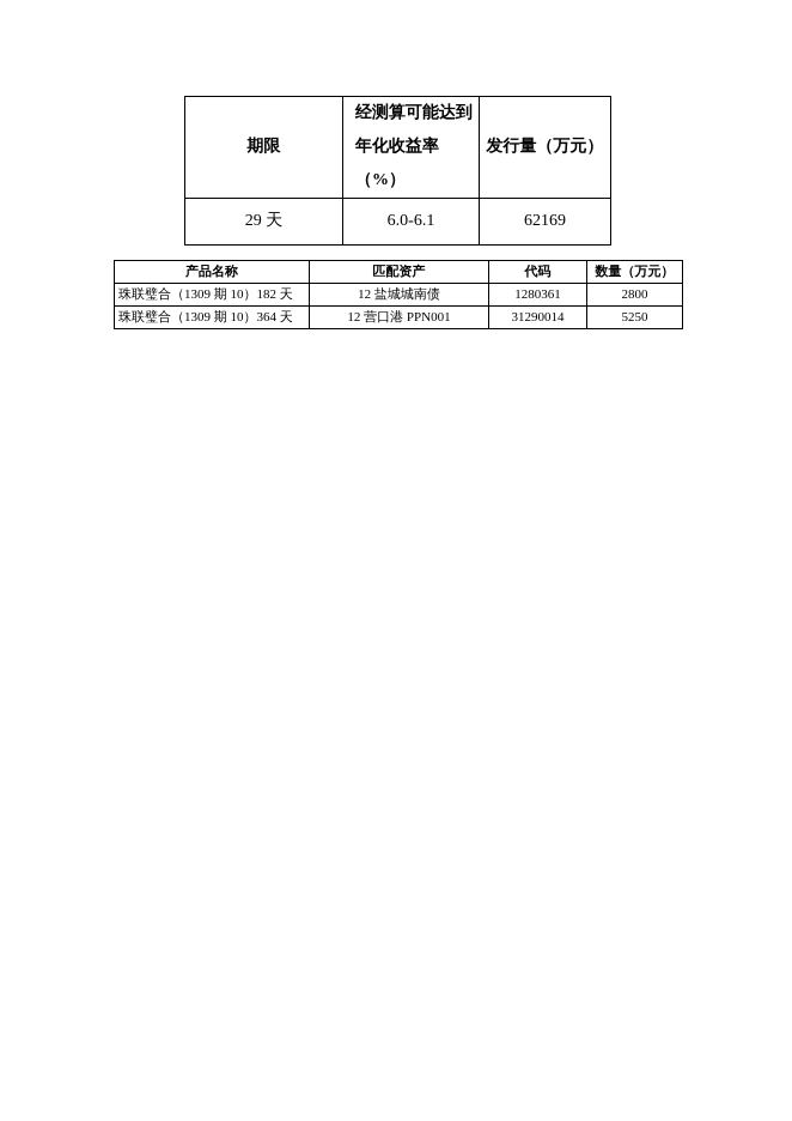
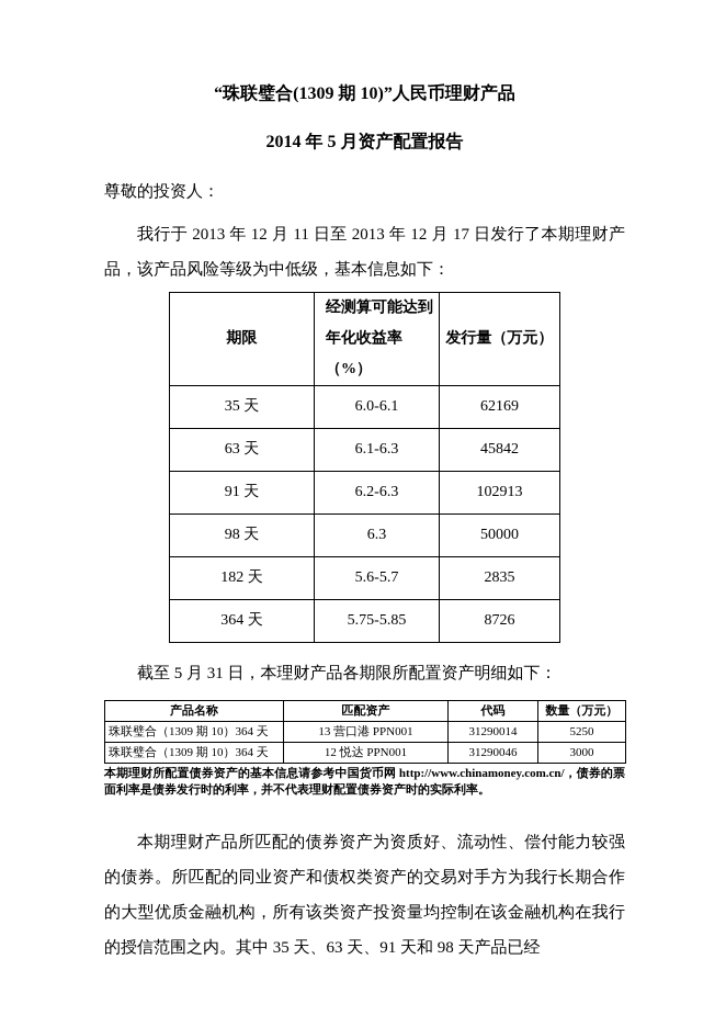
+ “珠联璧合(1309 期 10)”人民币理财产品
+ 2014 年 5 月资产配置报告
+ 尊敬的投资人：
+ 我行于 2013 年 12 月 11 日至 2013 年 12 月 17 日发行了本期理财产品，该产品风险等级为中低级，基本信息如下：
  期限	经测算可能达到年化收益率 （%）	发行量（万元）
- 29 天	6.0-6.1	62169
+ 35 天	6.0-6.1	62169
+ 63 天	6.1-6.3	45842
+ 91 天	6.2-6.3	102913
+ 98 天	6.3	50000
+ 182 天	5.6-5.7	2835
+ 364 天	5.75-5.85	8726
+ 截至 5 月 31 日，本理财产品各期限所配置资产明细如下：
  产品名称	匹配资产	代码	数量（万元）
- 珠联璧合（1309 期 10）182 天	12 盐城城南债	1280361	2800
- 珠联璧合（1309 期 10）364 天	12 营口港 PPN001	31290014	5250
+ 珠联璧合（1309 期 10）364 天	13 营口港 PPN001	31290014	5250
+ 珠联璧合（1309 期 10）364 天	12 悦达 PPN001	31290046	3000
+ 本期理财所配置债券资产的基本信息请参考中国货币网 http://www.chinamoney.com.cn/，债券的票面利率是债券发行时的利率，并不代表理财配置债券资产时的实际利率。
+ 本期理财产品所匹配的债券资产为资质好、流动性、偿付能力较强的债券。所匹配的同业资产和债权类资产的交易对手方为我行长期合作的大型优质金融机构，所有该类资产投资量均控制在该金融机构在我行的授信范围之内。其中 35 天、63 天、91 天和 98 天产品已经
